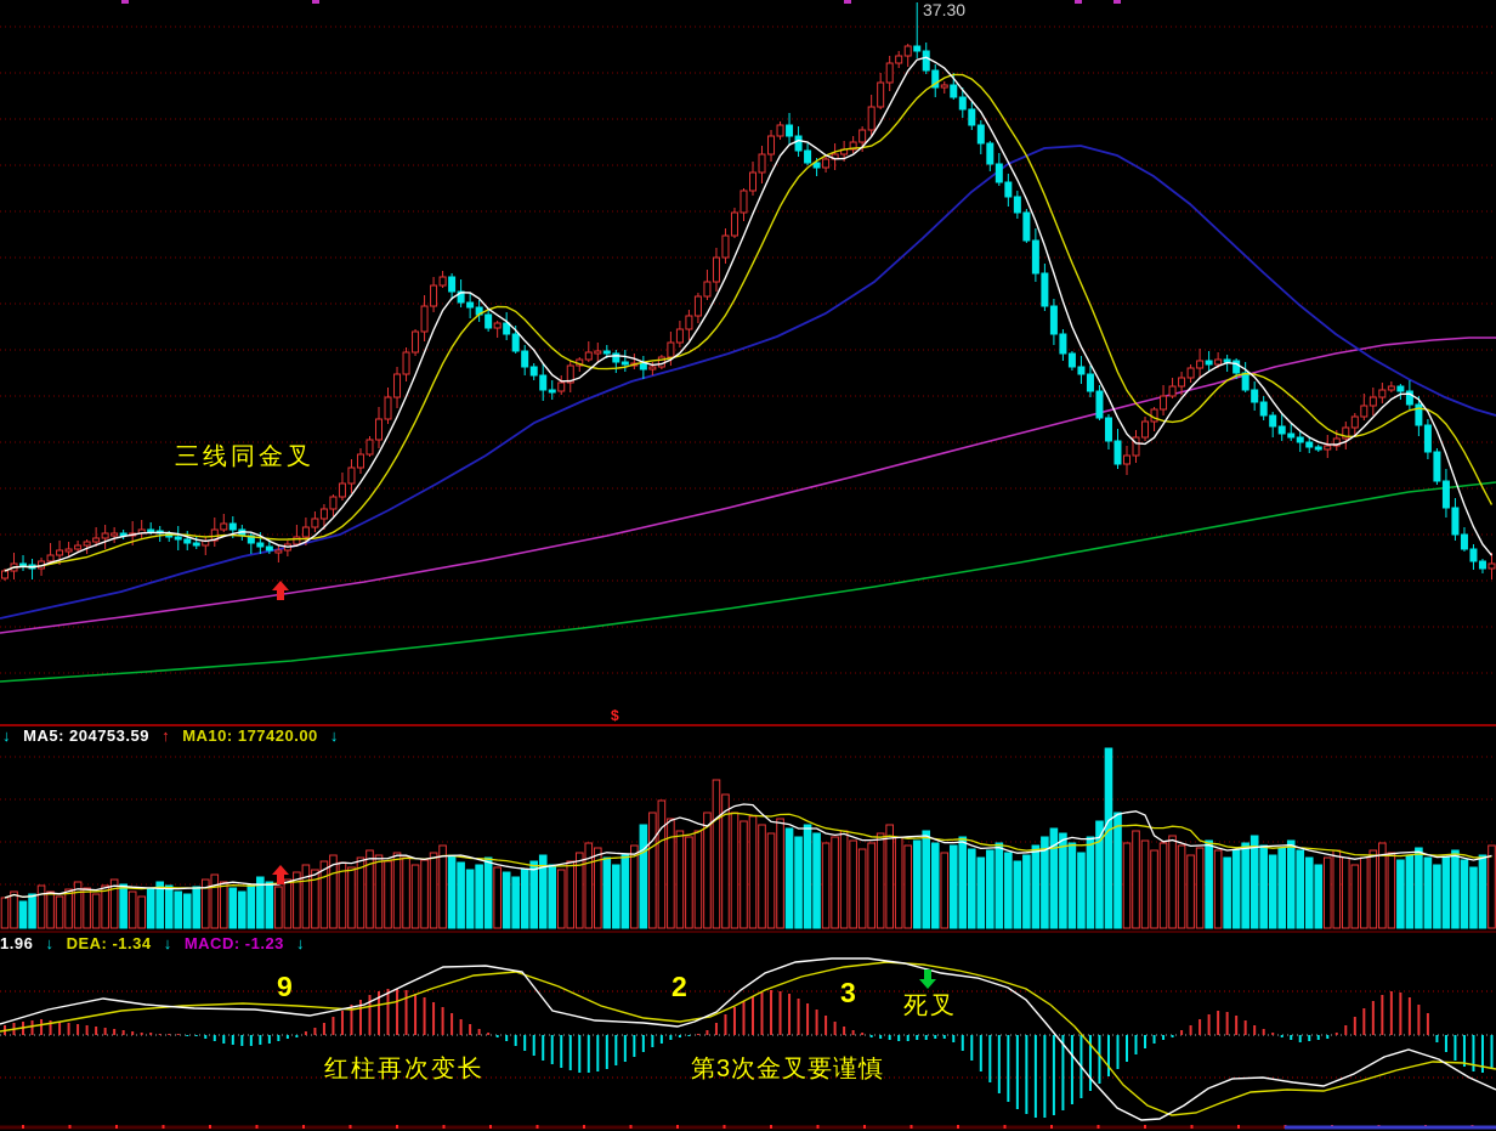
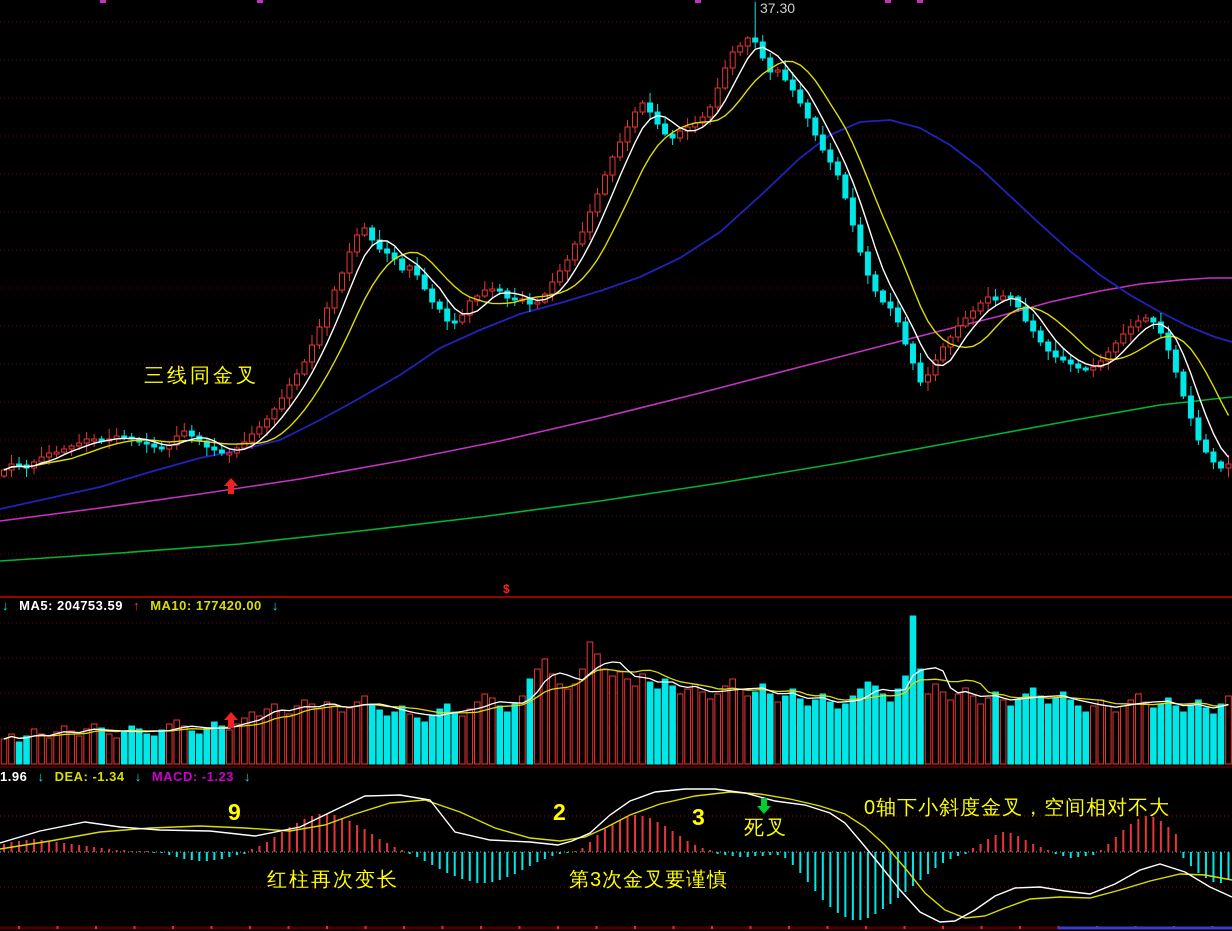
  37.30
  三线同金叉
  $
  ↓ MA5: 204753.59 ↑ MA10: 177420.00 ↓
  1.96 ↓ DEA: -1.34 ↓ MACD: -1.23 ↓
  9
  2
  3
  死叉
+ 0轴下小斜度金叉，空间相对不大
  红柱再次变长
  第3次金叉要谨慎
